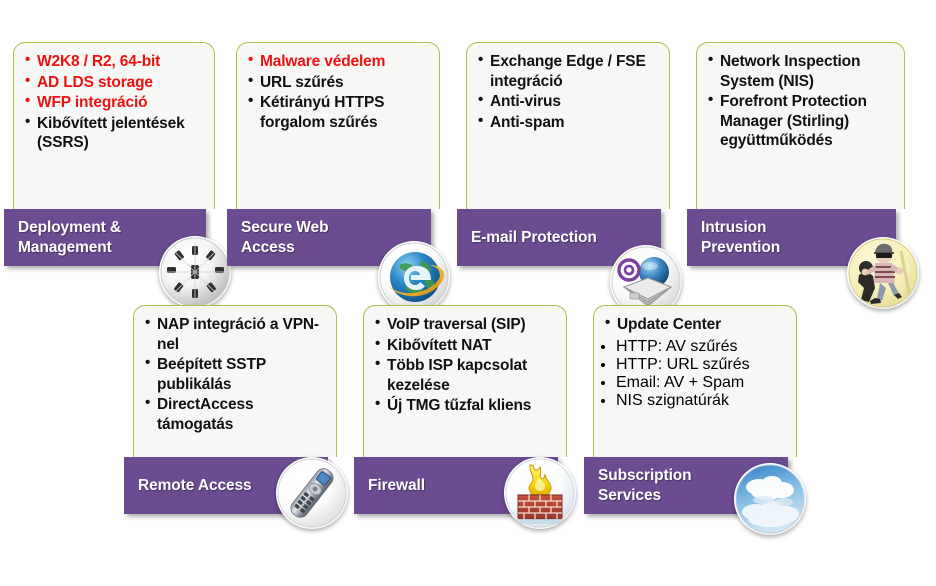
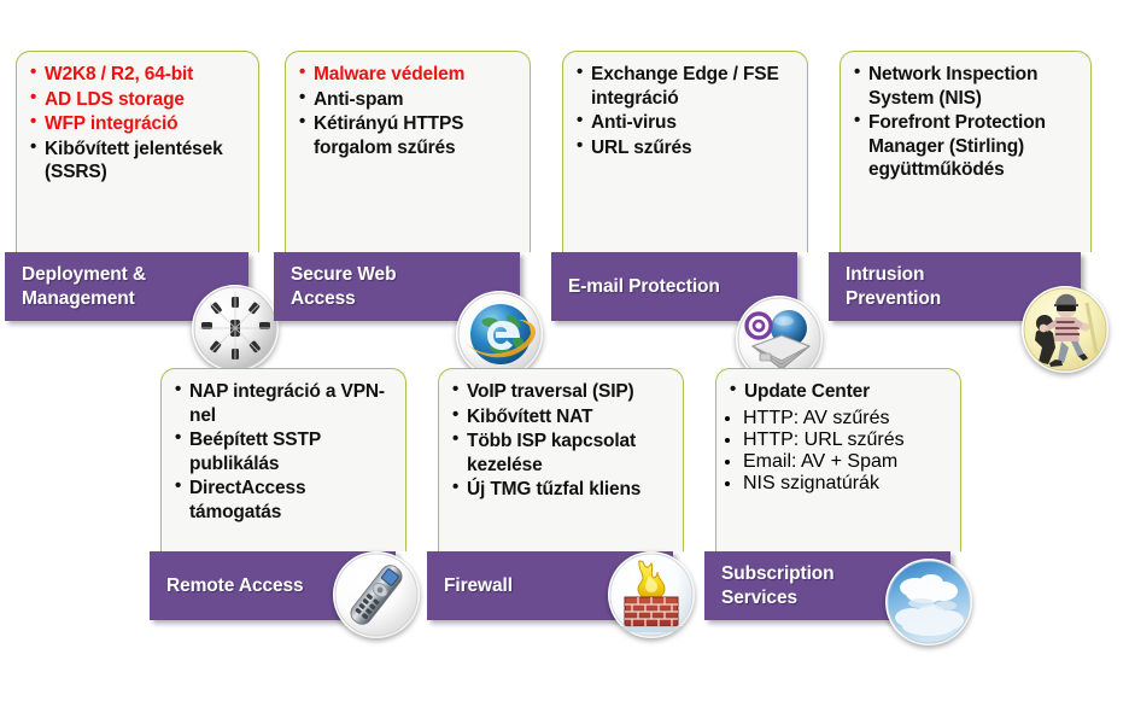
  W2K8 / R2, 64-bit
  AD LDS storage
  WFP integráció
  Kibővített jelentések (SSRS)
  Deployment & Management
  Malware védelem
- URL szűrés
+ Anti-spam
  Kétirányú HTTPS forgalom szűrés
  Secure Web Access
  Exchange Edge / FSE integráció
  Anti-virus
- Anti-spam
+ URL szűrés
  E-mail Protection
  Network Inspection System (NIS)
  Forefront Protection Manager (Stirling) együttműködés
  Intrusion Prevention
  NAP integráció a VPN-nel
  Beépített SSTP publikálás
  DirectAccess támogatás
  Remote Access
  VoIP traversal (SIP)
  Kibővített NAT
  Több ISP kapcsolat kezelése
  Új TMG tűzfal kliens
  Firewall
  Update Center
  HTTP: AV szűrés
  HTTP: URL szűrés
  Email: AV + Spam
  NIS szignatúrák
  Subscription Services
